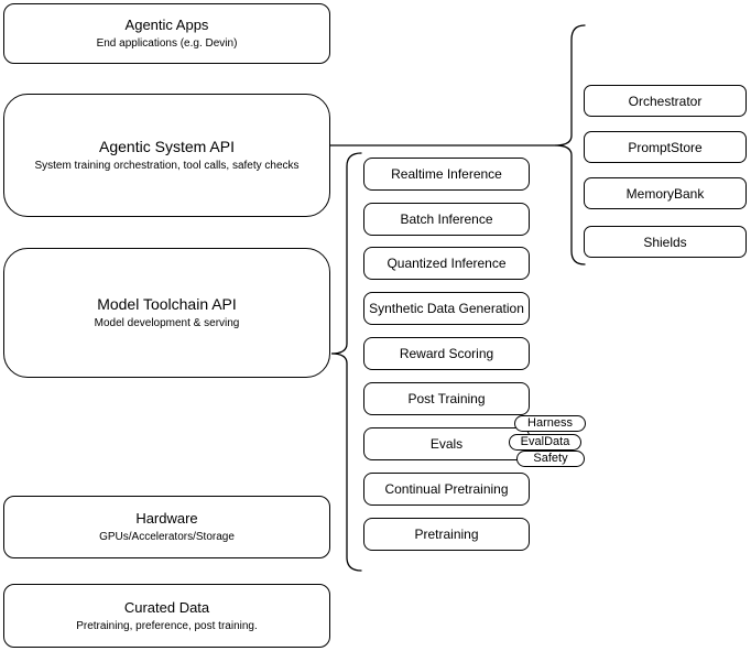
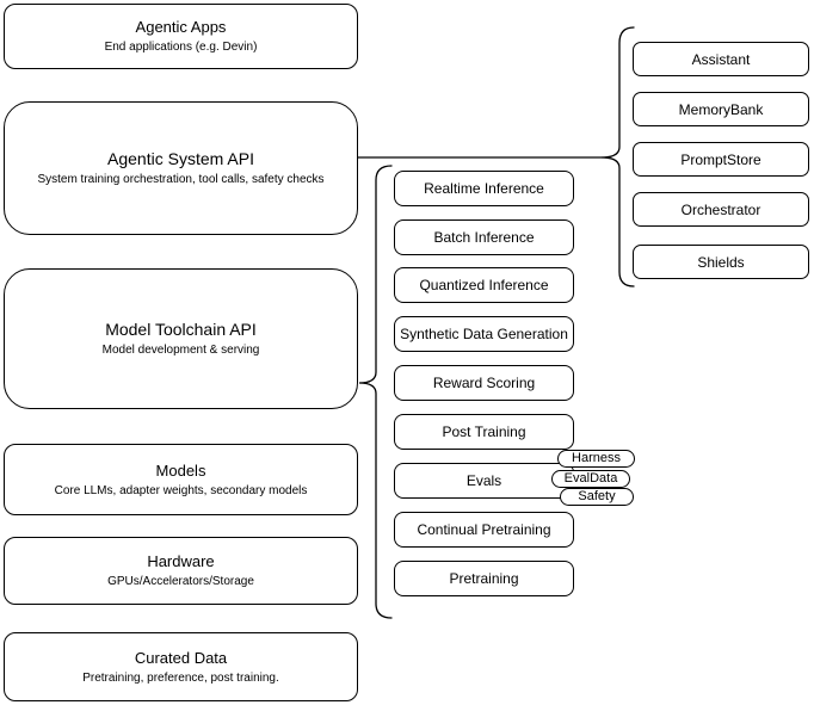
  Agentic Apps
  End applications (e.g. Devin)
  Agentic System API
  System training orchestration, tool calls, safety checks
  Model Toolchain API
  Model development & serving
+ Models
+ Core LLMs, adapter weights, secondary models
  Hardware
  GPUs/Accelerators/Storage
  Curated Data
  Pretraining, preference, post training.
  Realtime Inference
  Batch Inference
  Quantized Inference
  Synthetic Data Generation
  Reward Scoring
  Post Training
  Evals
  Continual Pretraining
  Pretraining
  Harness
  EvalData
  Safety
+ Assistant
- Orchestrator
+ MemoryBank
  PromptStore
- MemoryBank
+ Orchestrator
  Shields
